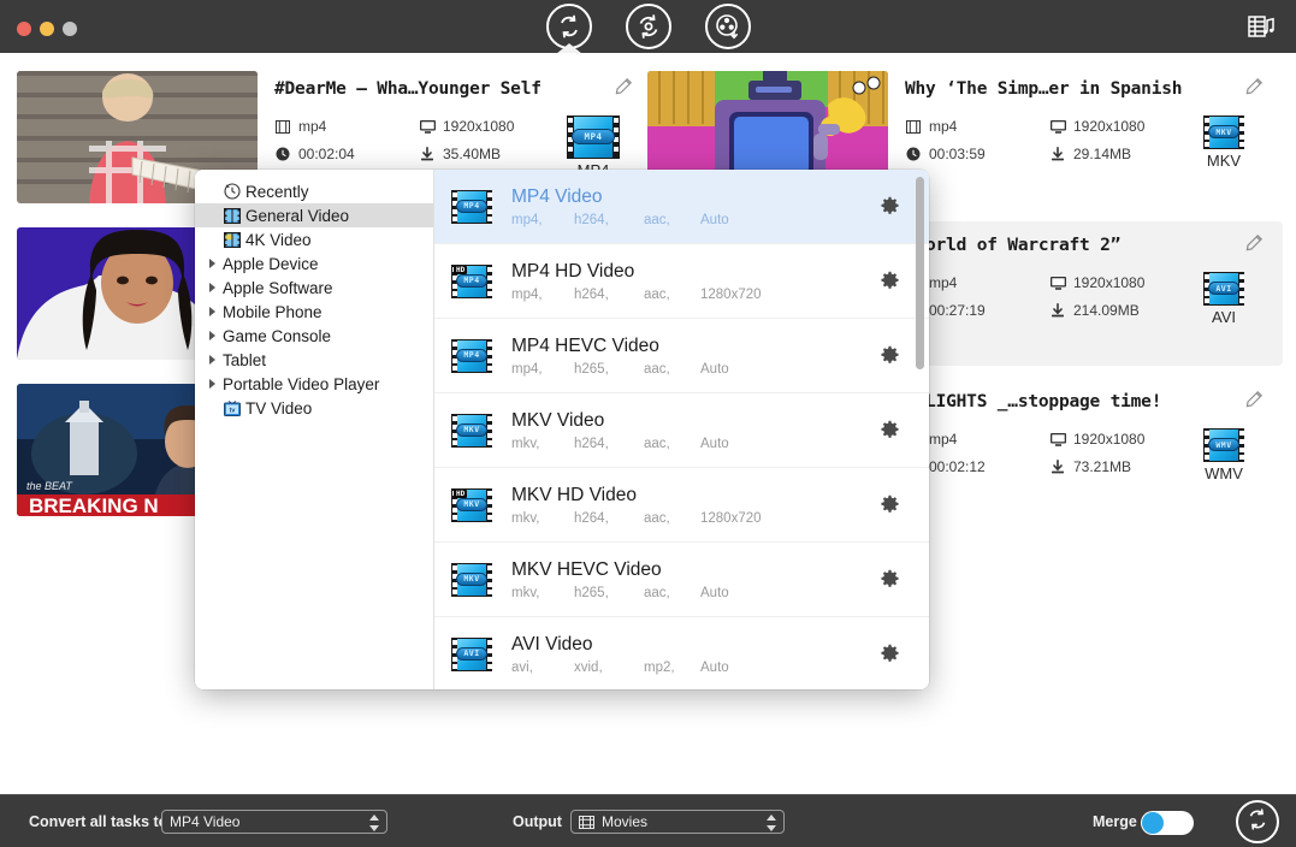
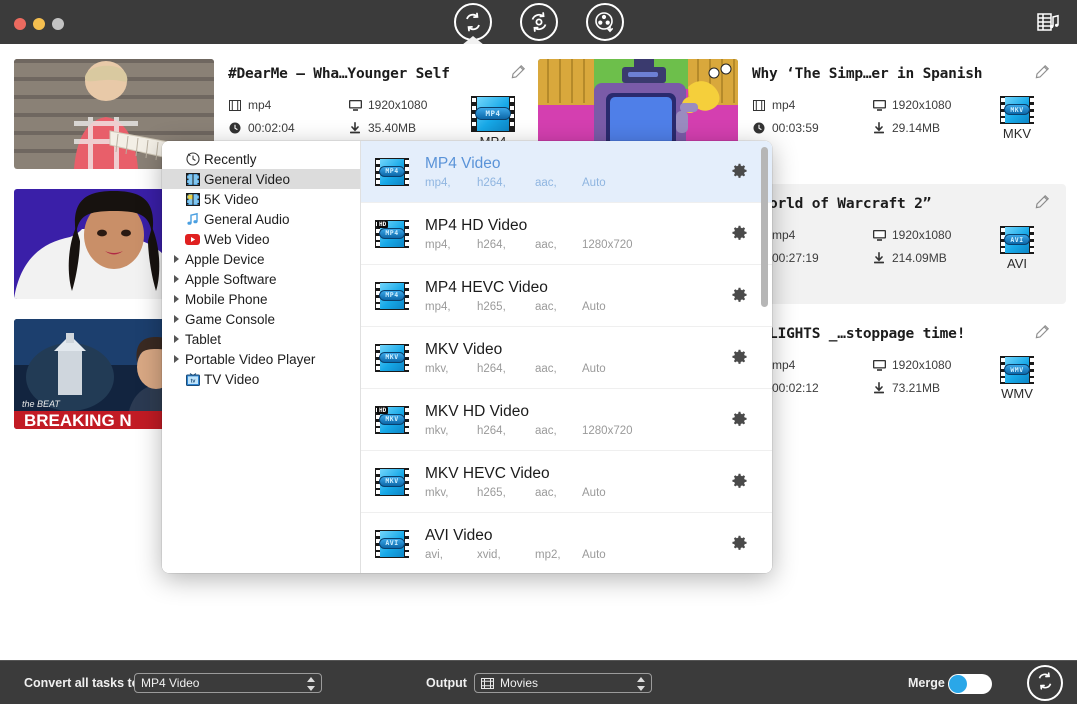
  #DearMe — Wha…Younger Self
  mp4
  1920x1080
  00:02:04
  35.40MB
  MP4
  BREAKING N
  the BEAT
  Why ‘The Simp…er in Spanish
  mp4
  1920x1080
  00:03:59
  29.14MB
  MKV
  MKV
  orld of Warcraft 2”
  mp4
  1920x1080
  00:27:19
  214.09MB
  AVI
  AVI
  LIGHTS _…stoppage time!
  mp4
  1920x1080
  00:02:12
  73.21MB
  WMV
  WMV
  Recently
  General Video
- 4K Video
+ 5K Video
+ General Audio
+ Web Video
  Apple Device
  Apple Software
  Mobile Phone
  Game Console
  Tablet
  Portable Video Player
  TV Video
  MP4
  MP4 Video
  mp4,
  h264,
  aac,
  Auto
  MP4
  MP4 HD Video
  mp4,
  h264,
  aac,
  1280x720
  MP4
  MP4 HEVC Video
  mp4,
  h265,
  aac,
  Auto
  MKV
  MKV Video
  mkv,
  h264,
  aac,
  Auto
  MKV
  MKV HD Video
  mkv,
  h264,
  aac,
  1280x720
  MKV
  MKV HEVC Video
  mkv,
  h265,
  aac,
  Auto
  AVI
  AVI Video
  avi,
  xvid,
  mp2,
  Auto
  Convert all tasks t
  MP4 Video
  Output
  Movies
  Merge
